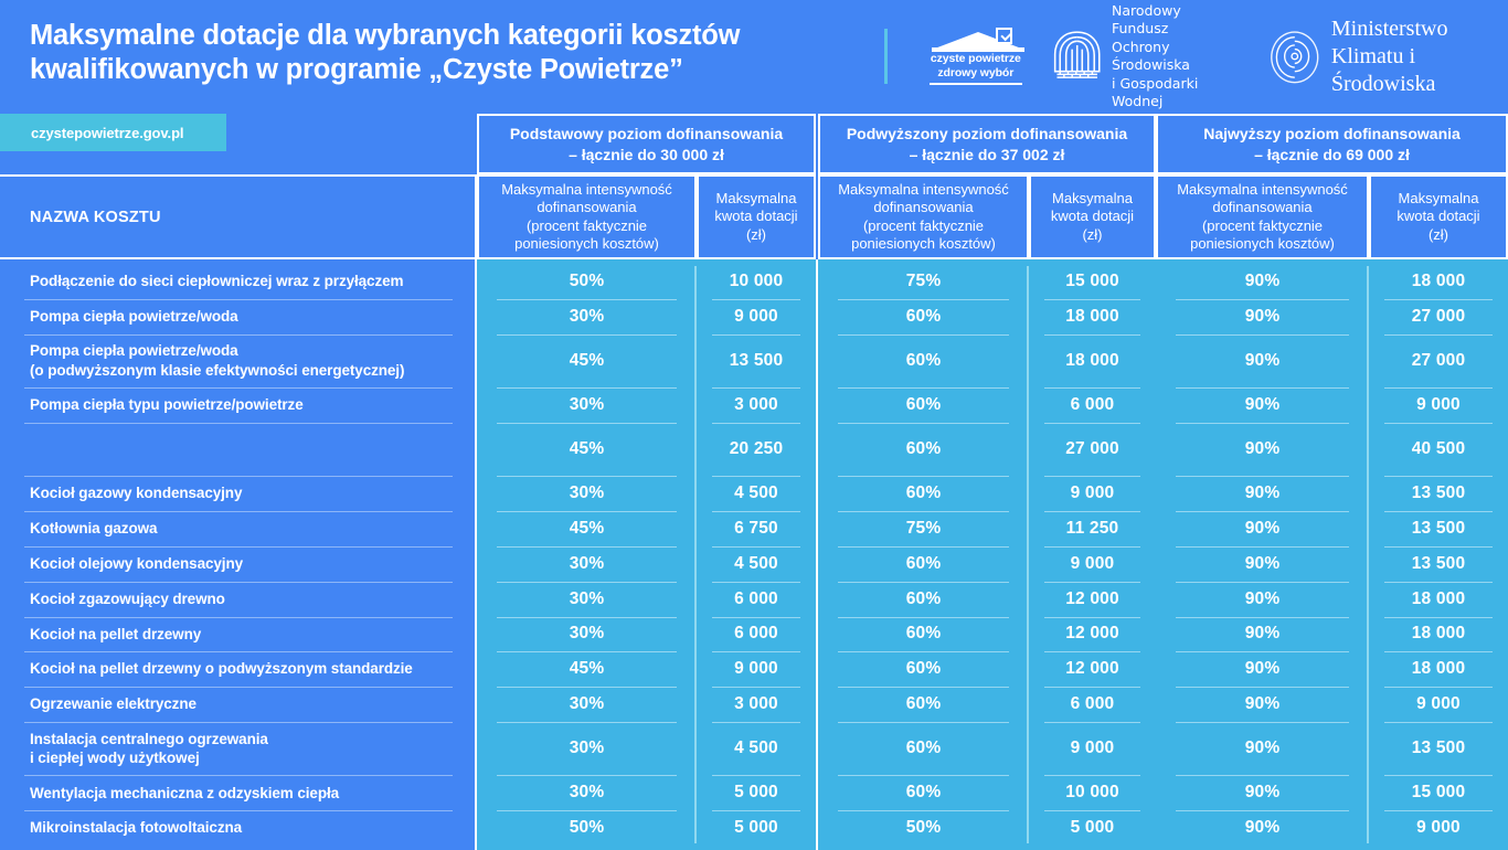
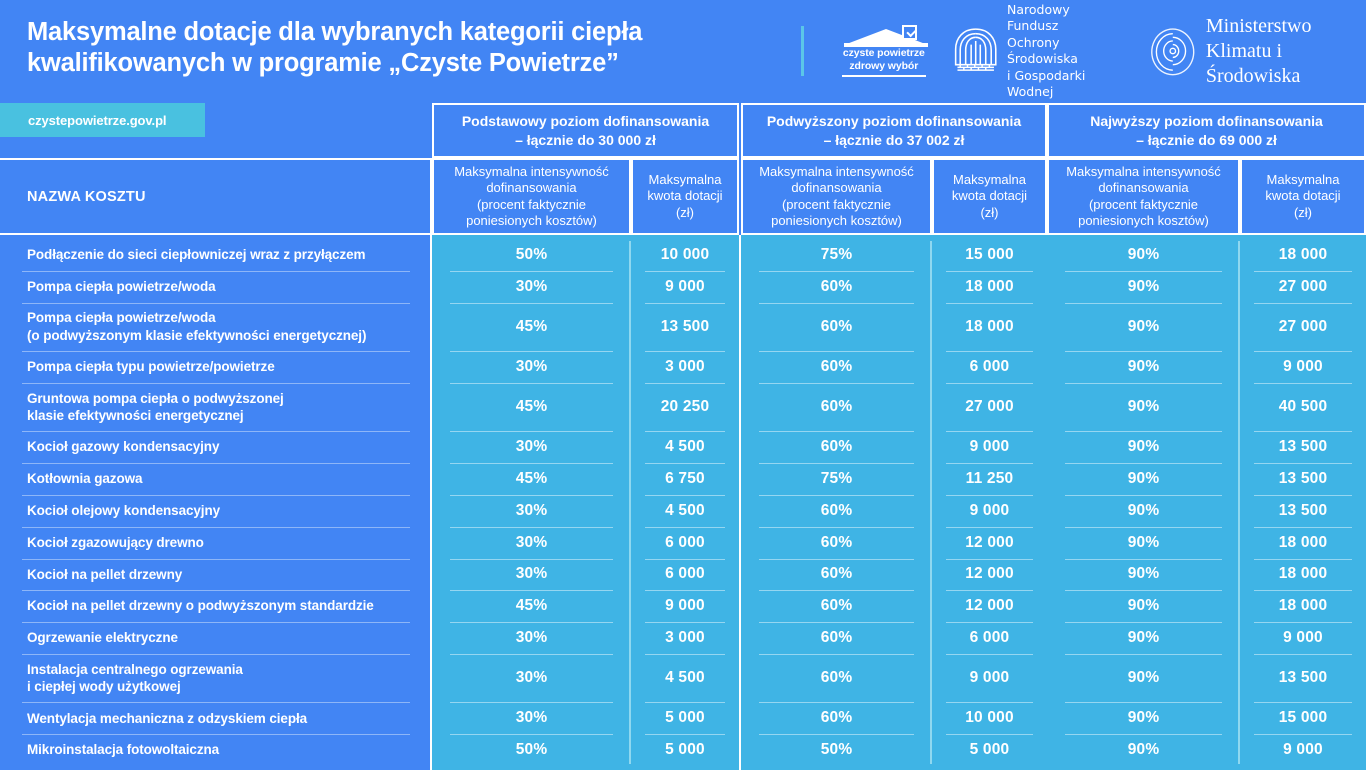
- Maksymalne dotacje dla wybranych kategorii kosztów
+ Maksymalne dotacje dla wybranych kategorii ciepła
  kwalifikowanych w programie „Czyste Powietrze”
  czyste powietrze
  zdrowy wybór
  Narodowy Fundusz
  Ochrony Środowiska
  i Gospodarki Wodnej
  Ministerstwo
  Klimatu i Środowiska
  czystepowietrze.gov.pl
  Podstawowy poziom dofinansowania
  – łącznie do 30 000 zł
  Podwyższony poziom dofinansowania
  – łącznie do 37 002 zł
  Najwyższy poziom dofinansowania
  – łącznie do 69 000 zł
  NAZWA KOSZTU
  Maksymalna intensywność
  dofinansowania
  (procent faktycznie
  poniesionych kosztów)
  Maksymalna
  kwota dotacji
  (zł)
  Maksymalna intensywność
  dofinansowania
  (procent faktycznie
  poniesionych kosztów)
  Maksymalna
  kwota dotacji
  (zł)
  Maksymalna intensywność
  dofinansowania
  (procent faktycznie
  poniesionych kosztów)
  Maksymalna
  kwota dotacji
  (zł)
  Podłączenie do sieci ciepłowniczej wraz z przyłączem
  50%
  10 000
  75%
  15 000
  90%
  18 000
  Pompa ciepła powietrze/woda
  30%
  9 000
  60%
  18 000
  90%
  27 000
  Pompa ciepła powietrze/woda
  (o podwyższonym klasie efektywności energetycznej)
  45%
  13 500
  60%
  18 000
  90%
  27 000
  Pompa ciepła typu powietrze/powietrze
  30%
  3 000
  60%
  6 000
  90%
  9 000
+ Gruntowa pompa ciepła o podwyższonej
+ klasie efektywności energetycznej
  45%
  20 250
  60%
  27 000
  90%
  40 500
  Kocioł gazowy kondensacyjny
  30%
  4 500
  60%
  9 000
  90%
  13 500
  Kotłownia gazowa
  45%
  6 750
  75%
  11 250
  90%
  13 500
  Kocioł olejowy kondensacyjny
  30%
  4 500
  60%
  9 000
  90%
  13 500
  Kocioł zgazowujący drewno
  30%
  6 000
  60%
  12 000
  90%
  18 000
  Kocioł na pellet drzewny
  30%
  6 000
  60%
  12 000
  90%
  18 000
  Kocioł na pellet drzewny o podwyższonym standardzie
  45%
  9 000
  60%
  12 000
  90%
  18 000
  Ogrzewanie elektryczne
  30%
  3 000
  60%
  6 000
  90%
  9 000
  Instalacja centralnego ogrzewania
  i ciepłej wody użytkowej
  30%
  4 500
  60%
  9 000
  90%
  13 500
  Wentylacja mechaniczna z odzyskiem ciepła
  30%
  5 000
  60%
  10 000
  90%
  15 000
  Mikroinstalacja fotowoltaiczna
  50%
  5 000
  50%
  5 000
  90%
  9 000
